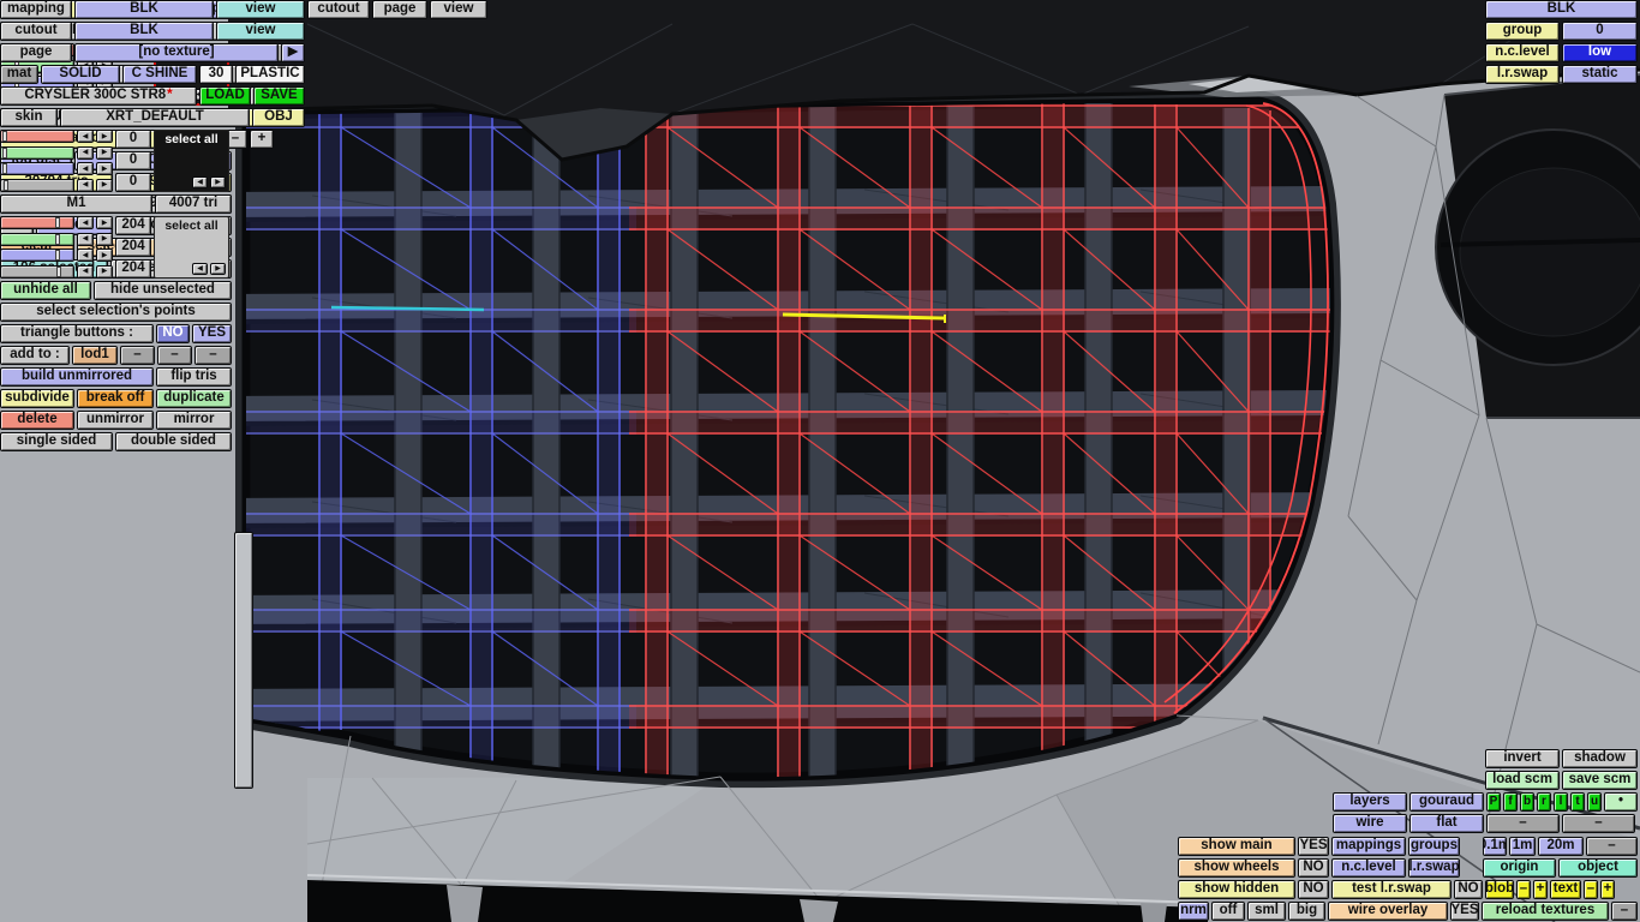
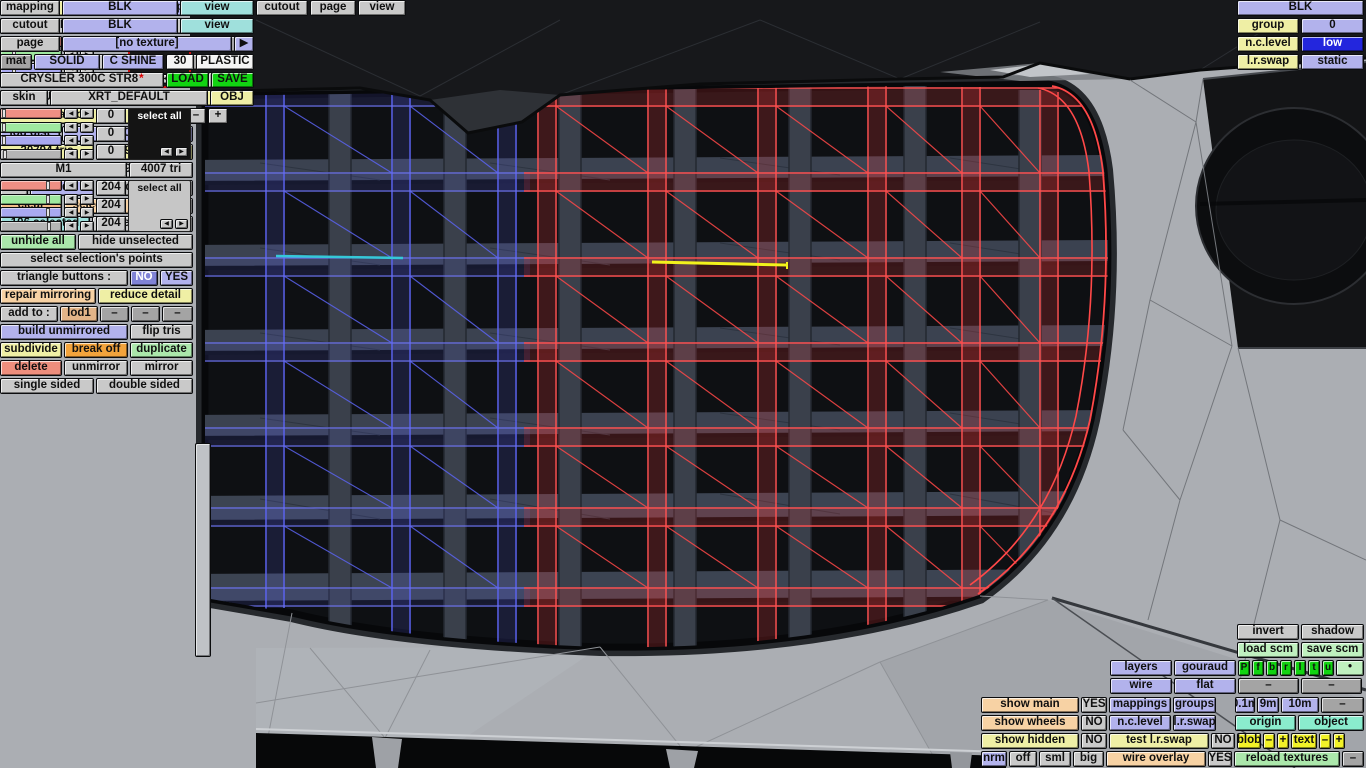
  cutout
  page
  view
  –
  +
  lod dist
  clear
  unhide all
  hide unselected
  select selection's points
  triangle buttons :
  NO
  YES
+ repair mirroring
+ reduce detail
  add to :
  lod1
  –
  –
  –
  build unmirrored
  flip tris
  subdivide
  break off
  duplicate
  delete
  unmirror
  mirror
  single sided
  double sided
  0
  0
  0
  select all
  M1
  4007 tri
  204
  204
  204
  select all
  mapping
  BLK
  view
  cutout
  BLK
  view
  page
  [no texture]
  ▶
  mat
  SOLID
  C SHINE
  30
  PLASTIC
  CRYSLER 300C STR8
  *
  LOAD
  SAVE
  skin
  XRT_DEFAULT
  OBJ
  BLK
  group
  0
  n.c.level
  low
  l.r.swap
  static
  invert
  shadow
  load scm
  save scm
  layers
  gouraud
  P
  f
  b
  r
  l
  t
  u
  •
  wire
  flat
  –
  –
  show main
  YES
  mappings
  groups
  0.1m
- 1m
+ 9m
- 20m
+ 10m
  –
  show wheels
  NO
  n.c.level
  l.r.swap
  origin
  object
  show hidden
  NO
  test l.r.swap
  NO
  blob
  –
  +
  text
  –
  +
  nrm
  off
  sml
  big
  wire overlay
  YES
  reload textures
  –
